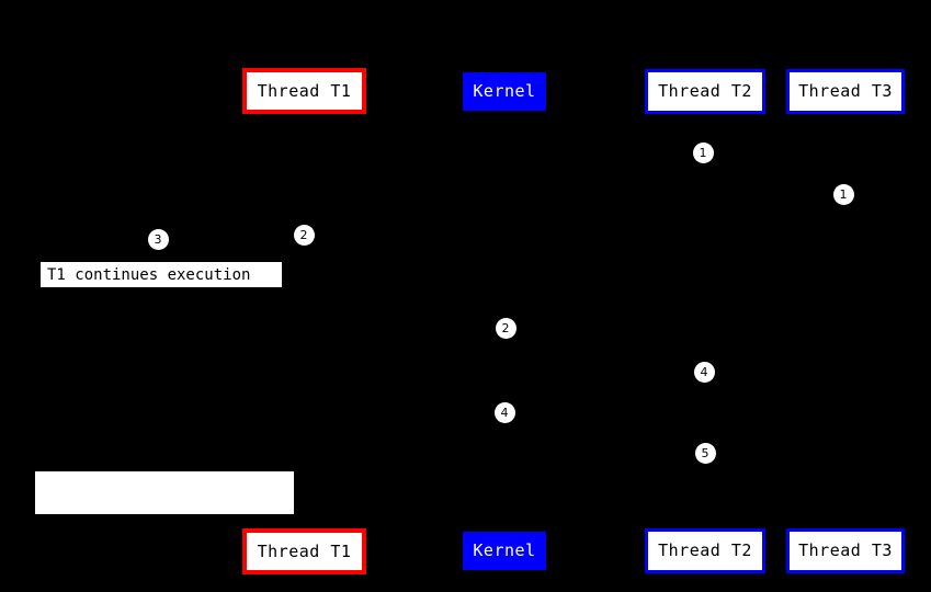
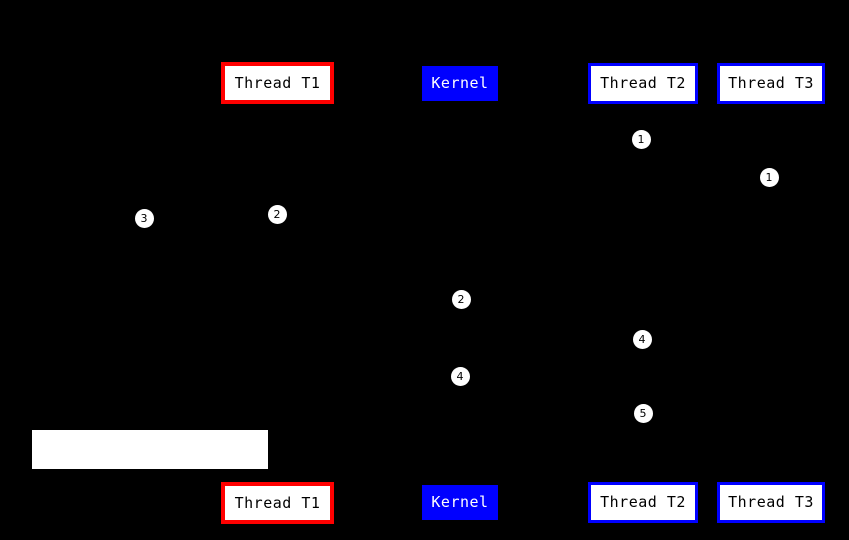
  Thread T1
  Kernel
  Thread T2
  Thread T3
  Thread T1
  Kernel
  Thread T2
  Thread T3
- T1 continues execution
  1
  1
  3
  2
  2
  4
  4
  5
